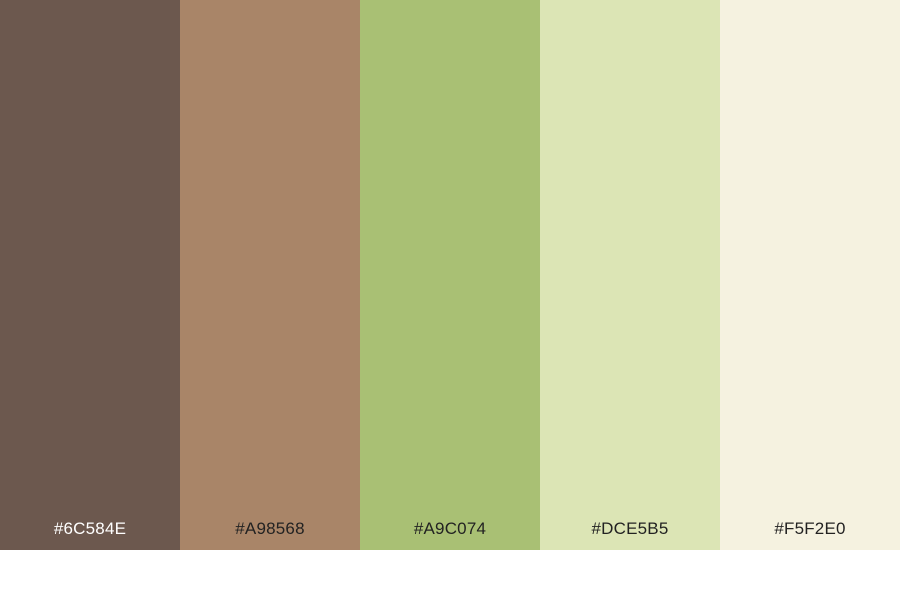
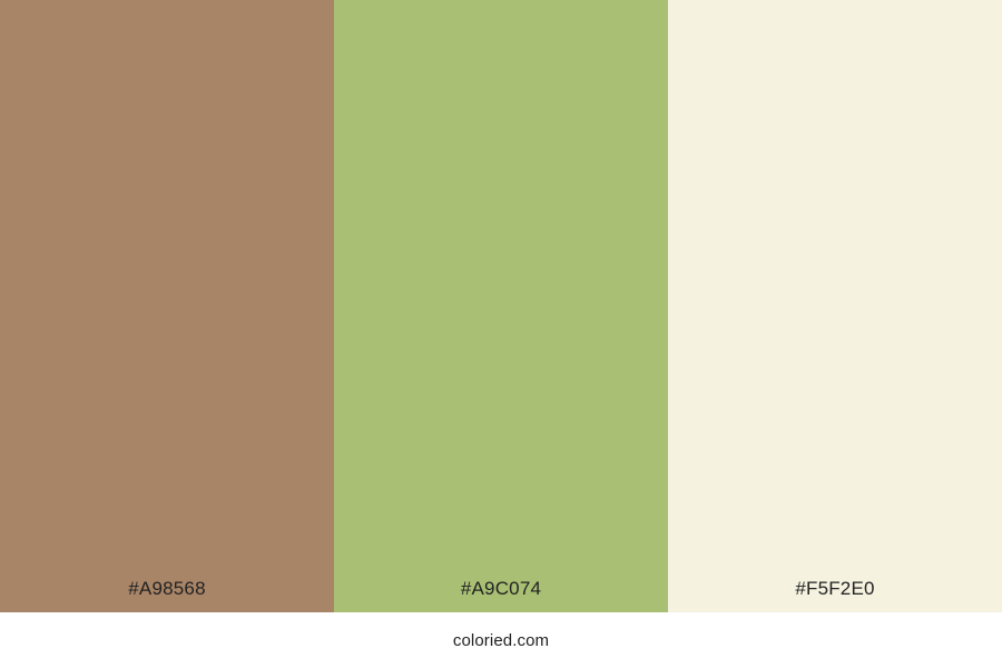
- #6C584E
  #A98568
  #A9C074
- #DCE5B5
  #F5F2E0
+ coloried.com
